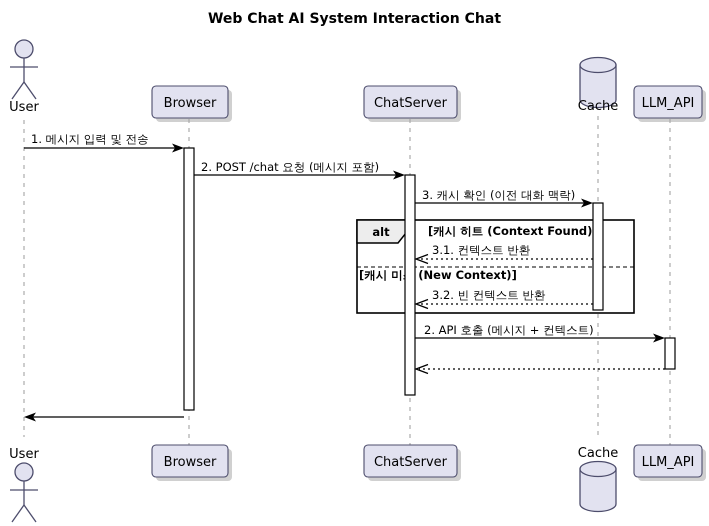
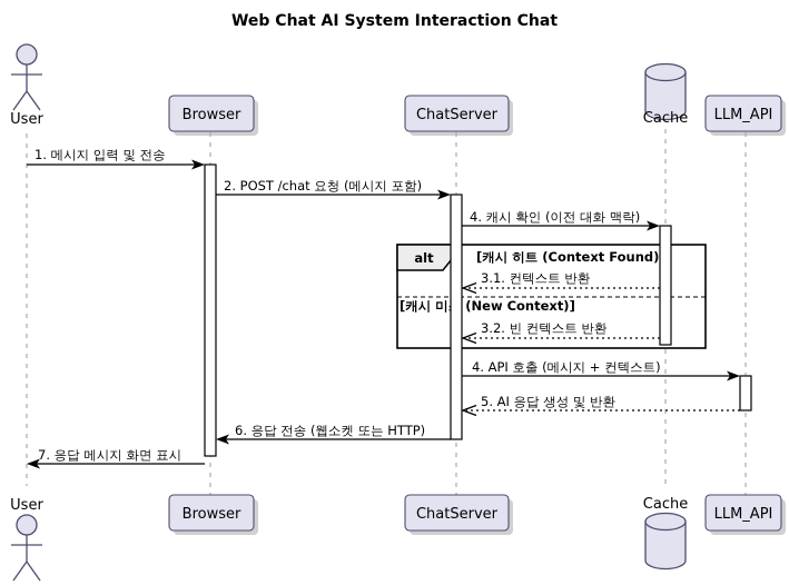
  Web Chat AI System Interaction Chat
  User
  Browser
  ChatServer
  Cache
  LLM_API
  alt
  [캐시 히트 (Context Found)
  [캐시 미 (New Context)]
  1. 메시지 입력 및 전송
  2. POST /chat 요청 (메시지 포함)
- 3. 캐시 확인 (이전 대화 맥락)
+ 4. 캐시 확인 (이전 대화 맥락)
  3.1. 컨텍스트 반환
  3.2. 빈 컨텍스트 반환
- 2. API 호출 (메시지 + 컨텍스트)
+ 4. API 호출 (메시지 + 컨텍스트)
+ 5. AI 응답 생성 및 반환
+ 6. 응답 전송 (웹소켓 또는 HTTP)
+ 7. 응답 메시지 화면 표시
  User
  Browser
  ChatServer
  Cache
  LLM_API
